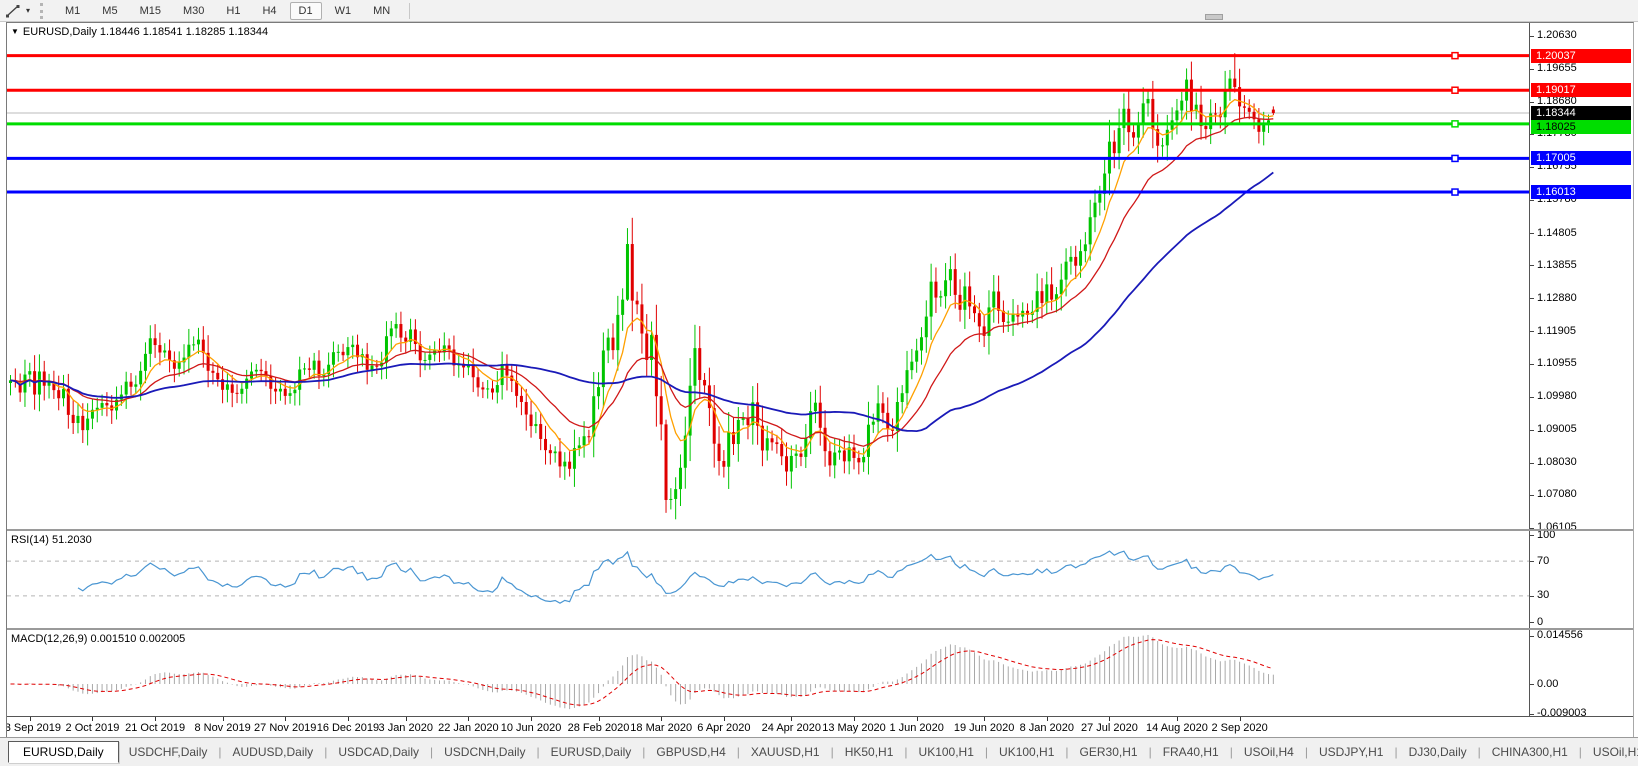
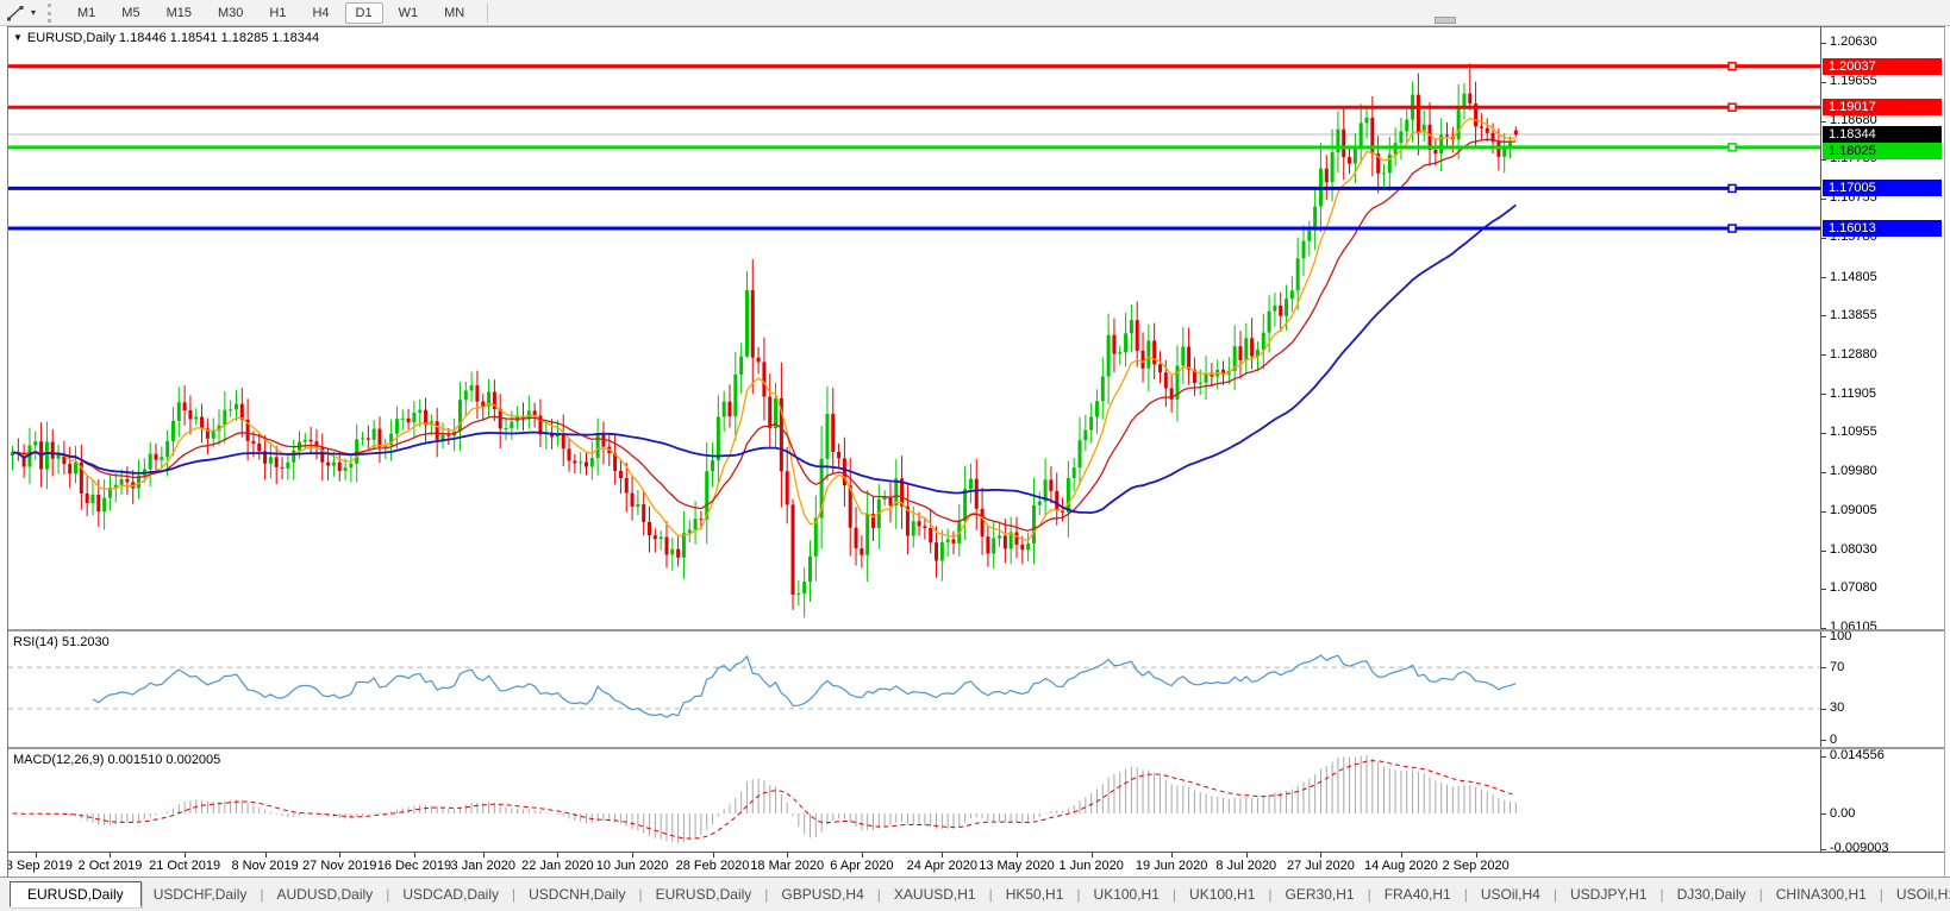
  ▾
  M1 M5 M15 M30 H1 H4 D1 W1 MN
  ▼ EURUSD,Daily 1.18446 1.18541 1.18285 1.18344
  1.20630
  1.19655
  1.18680
  1.16755
  1.15780
  1.14805
  1.13855
  1.12880
  1.11905
  1.10955
  1.09980
  1.09005
  1.08030
  1.07080
  1.06105
  1.20037
  1.19017
  1.18025
  1.17005
  1.16013
  1.18344
  RSI(14) 51.2030
  100
  70
  30
  0
  MACD(12,26,9) 0.001510 0.002005
  0.014556
  0.00
  -0.009003
  3 Sep 2019
  2 Oct 2019
  21 Oct 2019
  8 Nov 2019
  27 Nov 2019
  16 Dec 2019
  3 Jan 2020
  22 Jan 2020
  10 Jun 2020
  28 Feb 2020
  18 Mar 2020
  6 Apr 2020
  24 Apr 2020
  13 May 2020
  1 Jun 2020
  19 Jun 2020
- 8 Jan 2020
+ 8 Jul 2020
  27 Jul 2020
  14 Aug 2020
  2 Sep 2020
  EURUSD,Daily
  USDCHF,Daily
  |
  AUDUSD,Daily
  |
  USDCAD,Daily
  |
  USDCNH,Daily
  |
  EURUSD,Daily
  |
  GBPUSD,H4
  |
  XAUUSD,H1
  |
  HK50,H1
  |
  UK100,H1
  |
  UK100,H1
  |
  GER30,H1
  |
  FRA40,H1
  |
  USOil,H4
  |
  USDJPY,H1
  |
  DJ30,Daily
  |
  CHINA300,H1
  |
  USOil,H
